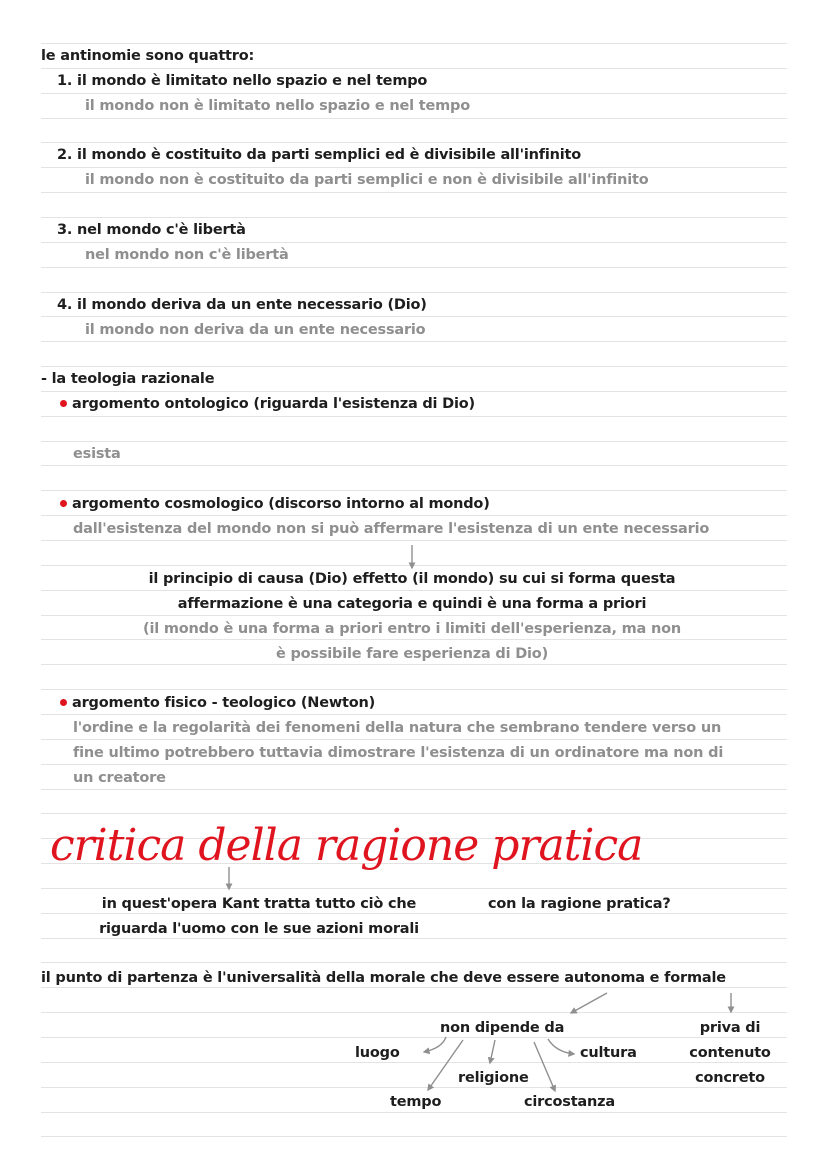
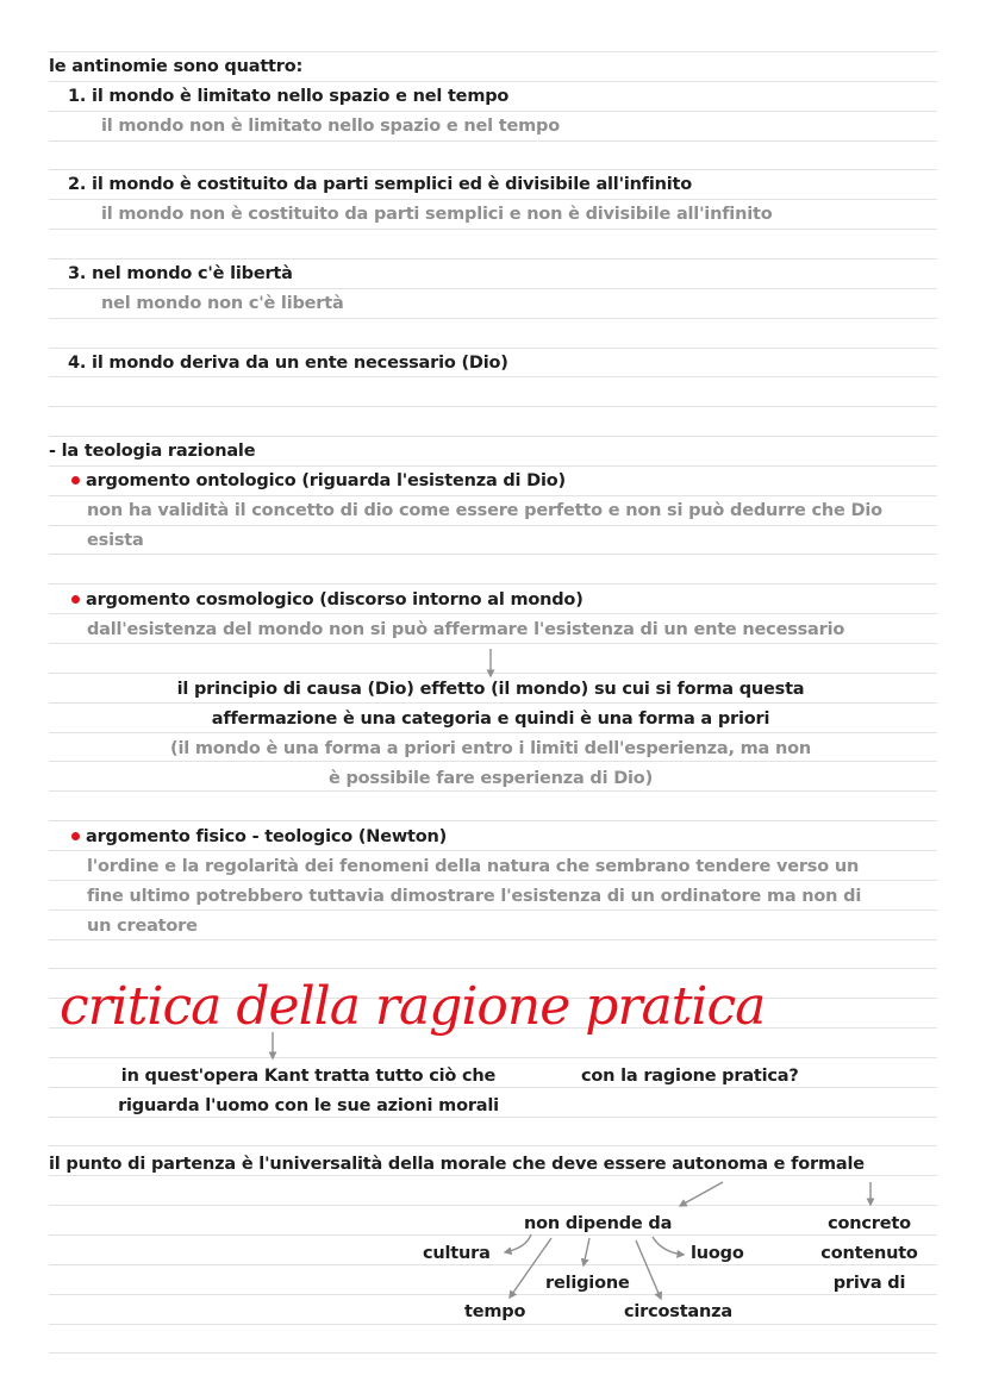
  le antinomie sono quattro:
  1. il mondo è limitato nello spazio e nel tempo
  il mondo non è limitato nello spazio e nel tempo
  2. il mondo è costituito da parti semplici ed è divisibile all'infinito
  il mondo non è costituito da parti semplici e non è divisibile all'infinito
  3. nel mondo c'è libertà
  nel mondo non c'è libertà
  4. il mondo deriva da un ente necessario (Dio)
- il mondo non deriva da un ente necessario
  - la teologia razionale
  argomento ontologico (riguarda l'esistenza di Dio)
+ non ha validità il concetto di dio come essere perfetto e non si può dedurre che Dio
  esista
  argomento cosmologico (discorso intorno al mondo)
  dall'esistenza del mondo non si può affermare l'esistenza di un ente necessario
  il principio di causa (Dio) effetto (il mondo) su cui si forma questa
  affermazione è una categoria e quindi è una forma a priori
  (il mondo è una forma a priori entro i limiti dell'esperienza, ma non
  è possibile fare esperienza di Dio)
  argomento fisico - teologico (Newton)
  l'ordine e la regolarità dei fenomeni della natura che sembrano tendere verso un
  fine ultimo potrebbero tuttavia dimostrare l'esistenza di un ordinatore ma non di
  un creatore
  critica della ragione pratica
  in quest'opera Kant tratta tutto ciò che
  riguarda l'uomo con le sue azioni morali
  con la ragione pratica?
  il punto di partenza è l'universalità della morale che deve essere autonoma e formale
  non dipende da
- luogo
+ cultura
  tempo
  religione
  circostanza
- cultura
+ luogo
- priva di
+ concreto
  contenuto
- concreto
+ priva di
